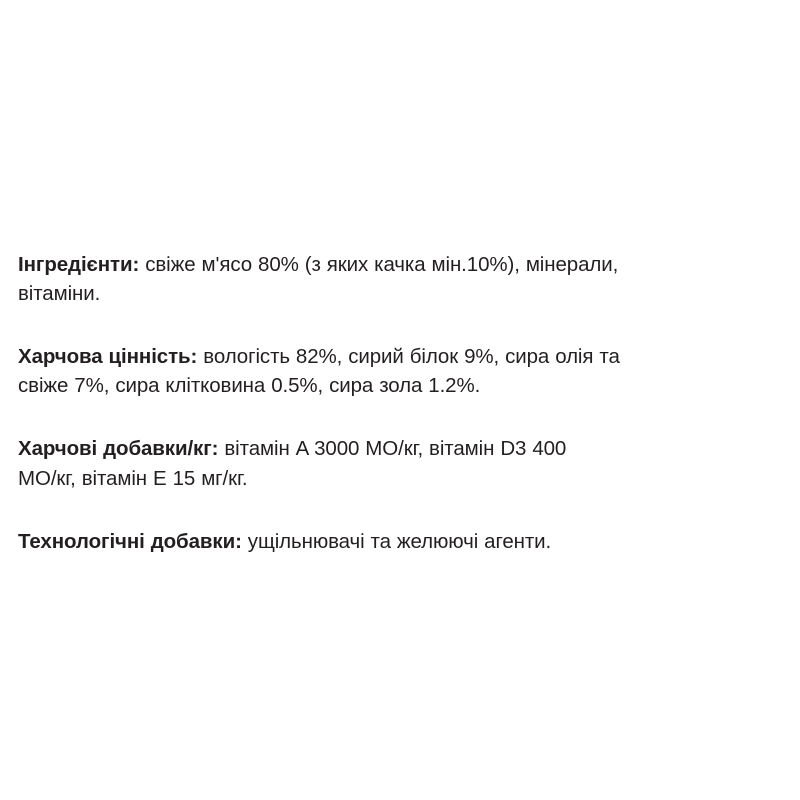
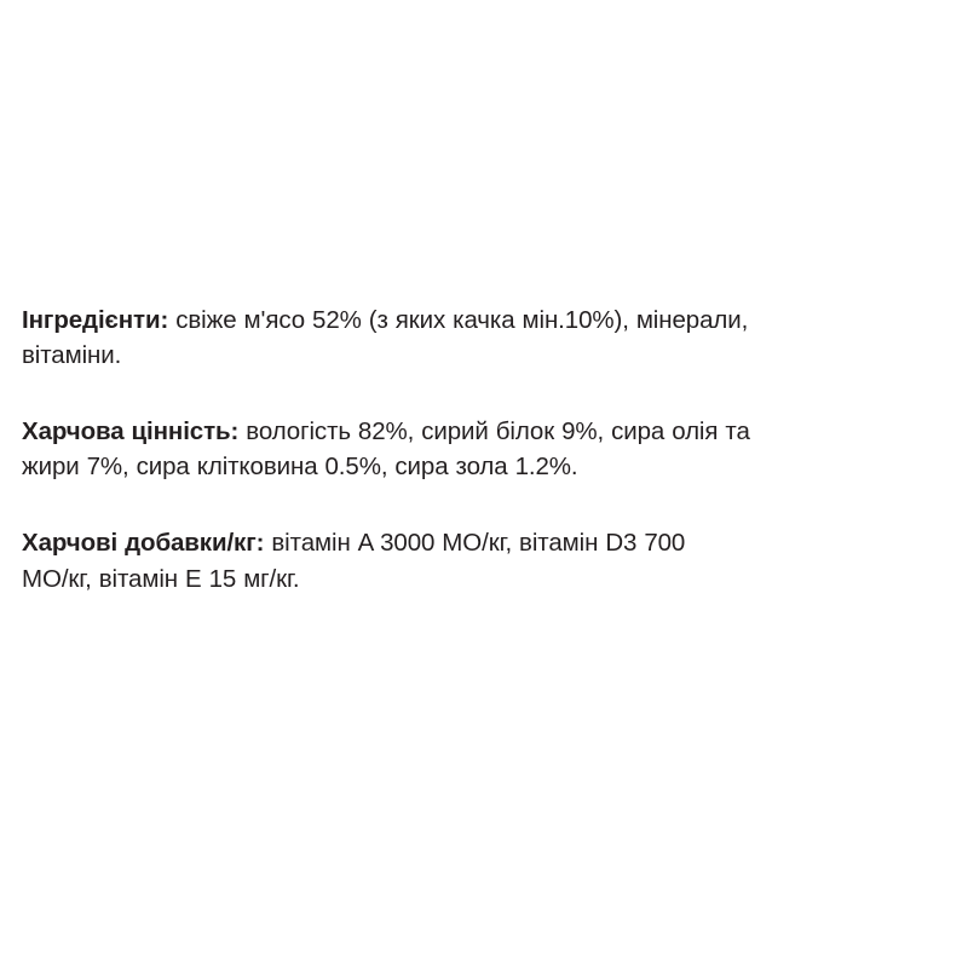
- Інгредієнти: свіже м'ясо 80% (з яких качка мін.10%), мінерали, вітаміни.
+ Інгредієнти: свіже м'ясо 52% (з яких качка мін.10%), мінерали, вітаміни.
- Харчова цінність: вологість 82%, сирий білок 9%, сира олія та свіже 7%, сира клітковина 0.5%, сира зола 1.2%.
+ Харчова цінність: вологість 82%, сирий білок 9%, сира олія та жири 7%, сира клітковина 0.5%, сира зола 1.2%.
- Харчові добавки/кг: вітамін A 3000 МО/кг, вітамін D3 400 МО/кг, вітамін E 15 мг/кг.
+ Харчові добавки/кг: вітамін A 3000 МО/кг, вітамін D3 700 МО/кг, вітамін E 15 мг/кг.
- Технологічні добавки: ущільнювачі та желюючі агенти.
